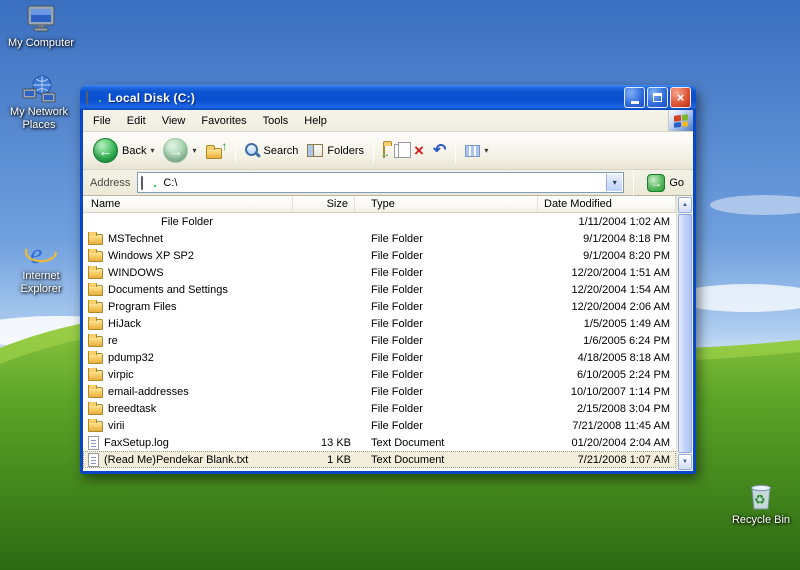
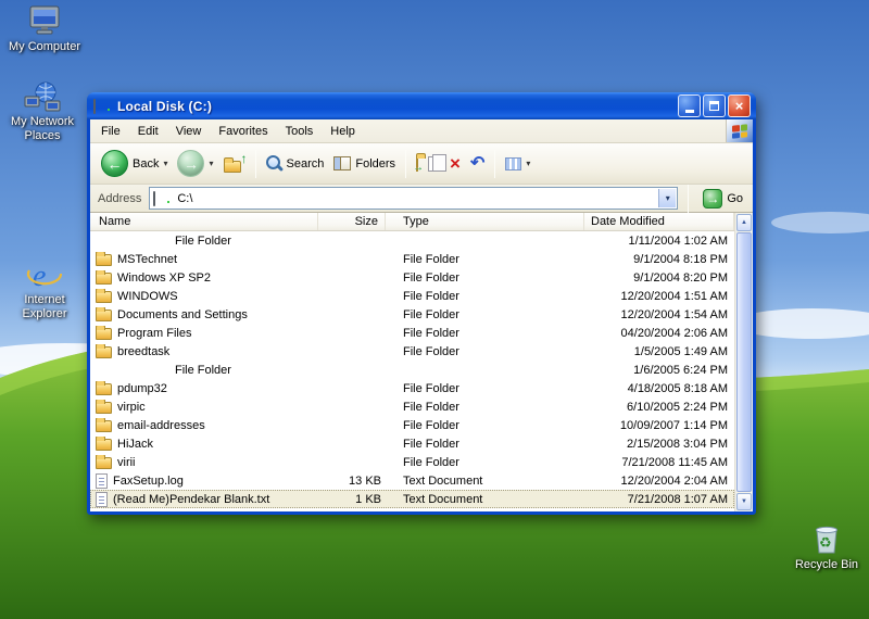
  My Computer
  My Network Places
  e
  Internet Explorer
  ♻
  Recycle Bin
  Local Disk (C:)
  ×
  File
  Edit
  View
  Favorites
  Tools
  Help
  ←
  Back
  ▾
  →
  ▾
  ↑
  Search
  Folders
  →
  ×
  ↶
  ▾
  Address
  C:\
  ▾
  →
  Go
  Name
  Size
  Type
  Date Modified
  File Folder
  1/11/2004 1:02 AM
  MSTechnet
  File Folder
  9/1/2004 8:18 PM
  Windows XP SP2
  File Folder
  9/1/2004 8:20 PM
  WINDOWS
  File Folder
  12/20/2004 1:51 AM
  Documents and Settings
  File Folder
  12/20/2004 1:54 AM
  Program Files
  File Folder
- 12/20/2004 2:06 AM
+ 04/20/2004 2:06 AM
- HiJack
+ breedtask
  File Folder
  1/5/2005 1:49 AM
- re
  File Folder
  1/6/2005 6:24 PM
  pdump32
  File Folder
  4/18/2005 8:18 AM
  virpic
  File Folder
  6/10/2005 2:24 PM
  email-addresses
  File Folder
- 10/10/2007 1:14 PM
+ 10/09/2007 1:14 PM
- breedtask
+ HiJack
  File Folder
  2/15/2008 3:04 PM
  virii
  File Folder
  7/21/2008 11:45 AM
  FaxSetup.log
  13 KB
  Text Document
- 01/20/2004 2:04 AM
+ 12/20/2004 2:04 AM
  (Read Me)Pendekar Blank.txt
  1 KB
  Text Document
  7/21/2008 1:07 AM
